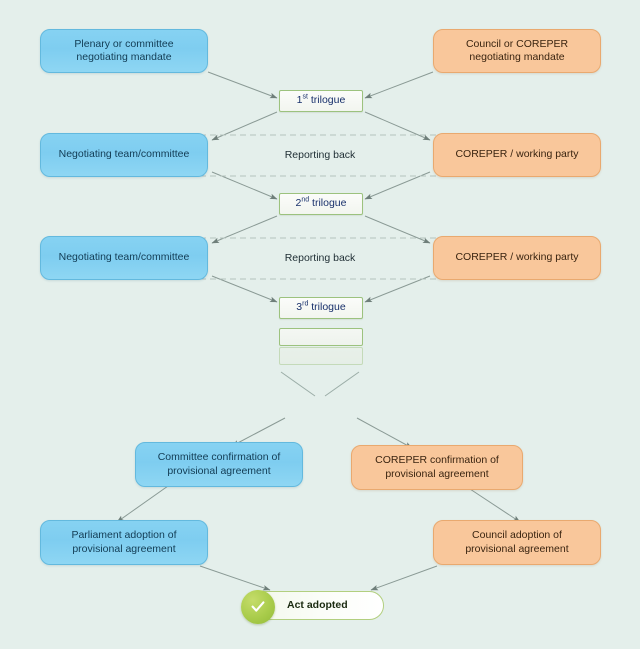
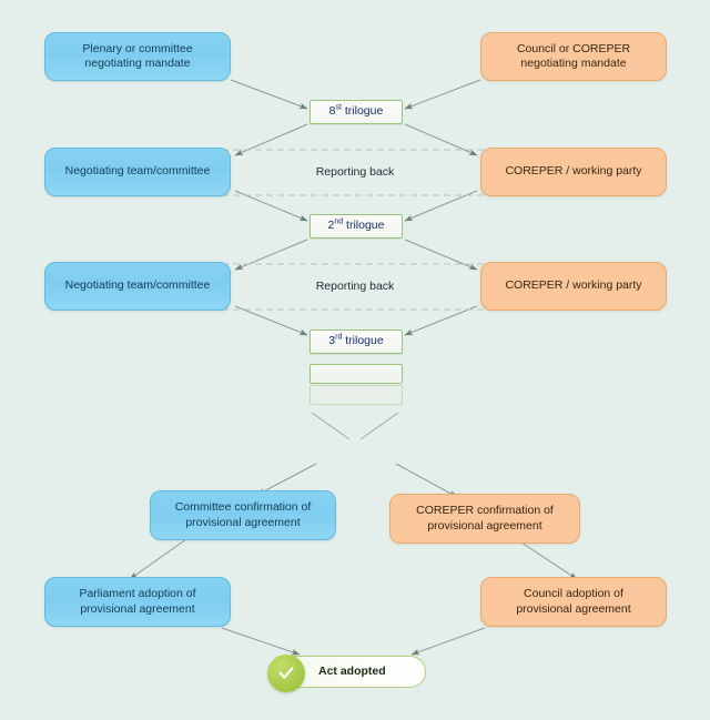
  Plenary or committee
  negotiating mandate
  Council or COREPER
  negotiating mandate
- 1 trilogue
+ 8 trilogue
  Negotiating team/committee
  Reporting back
  COREPER / working party
  2 trilogue
  Negotiating team/committee
  Reporting back
  COREPER / working party
  3 trilogue
  Committee confirmation of
  provisional agreement
  COREPER confirmation of
  provisional agreement
  Parliament adoption of
  provisional agreement
  Council adoption of
  provisional agreement
  Act adopted
